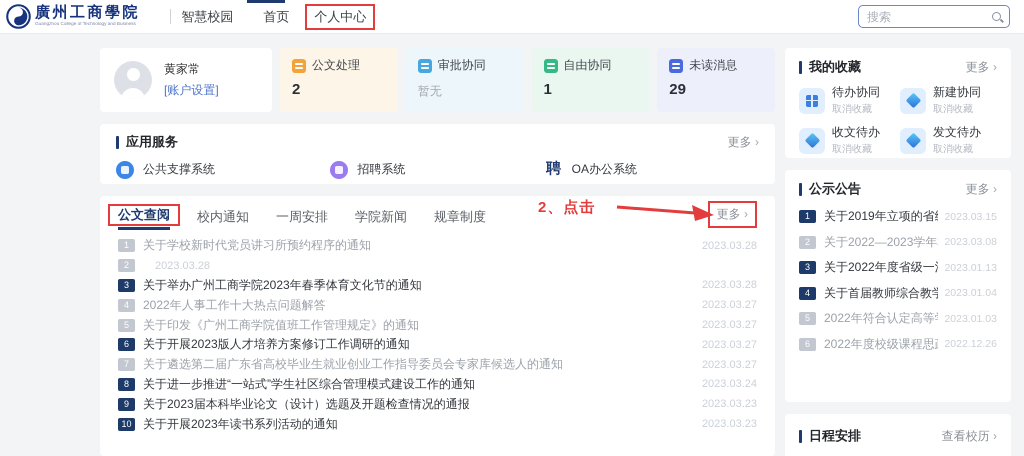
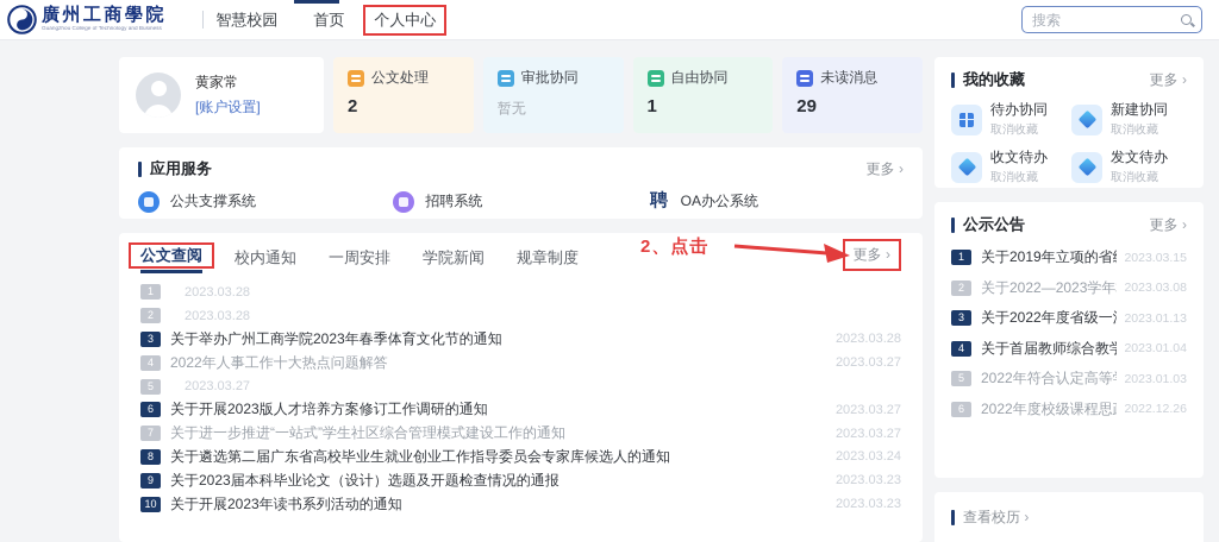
  廣州工商學院
  智慧校园
  首页
  个人中心
  搜索
  黄家常
  [账户设置]
  公文处理
  2
  审批协同
  暂无
  自由协同
  1
  未读消息
  29
  应用服务
  更多
  公共支撑系统
  招聘系统
  聘
  OA办公系统
  公文查阅
  校内通知
  一周安排
  学院新闻
  规章制度
  2、点击
  更多
  1
- 关于学校新时代党员讲习所预约程序的通知
  2023.03.28
  2
  2023.03.28
  3
  关于举办广州工商学院2023年春季体育文化节的通知
  2023.03.28
  4
  2022年人事工作十大热点问题解答
  2023.03.27
  5
- 关于印发《广州工商学院值班工作管理规定》的通知
  2023.03.27
  6
  关于开展2023版人才培养方案修订工作调研的通知
  2023.03.27
  7
- 关于遴选第二届广东省高校毕业生就业创业工作指导委员会专家库候选人的通知
+ 关于进一步推进“一站式”学生社区综合管理模式建设工作的通知
  2023.03.27
  8
- 关于进一步推进“一站式”学生社区综合管理模式建设工作的通知
+ 关于遴选第二届广东省高校毕业生就业创业工作指导委员会专家库候选人的通知
  2023.03.24
  9
  关于2023届本科毕业论文（设计）选题及开题检查情况的通报
  2023.03.23
  10
  关于开展2023年读书系列活动的通知
  2023.03.23
  我的收藏
  更多
  待办协同
  取消收藏
  新建协同
  取消收藏
  收文待办
  取消收藏
  发文待办
  取消收藏
  公示公告
  更多
  1
  2023.03.15
  2
  2023.03.08
  3
  2023.01.13
  4
  2023.01.04
  5
  2023.01.03
  6
  2022.12.26
- 日程安排
  查看校历
